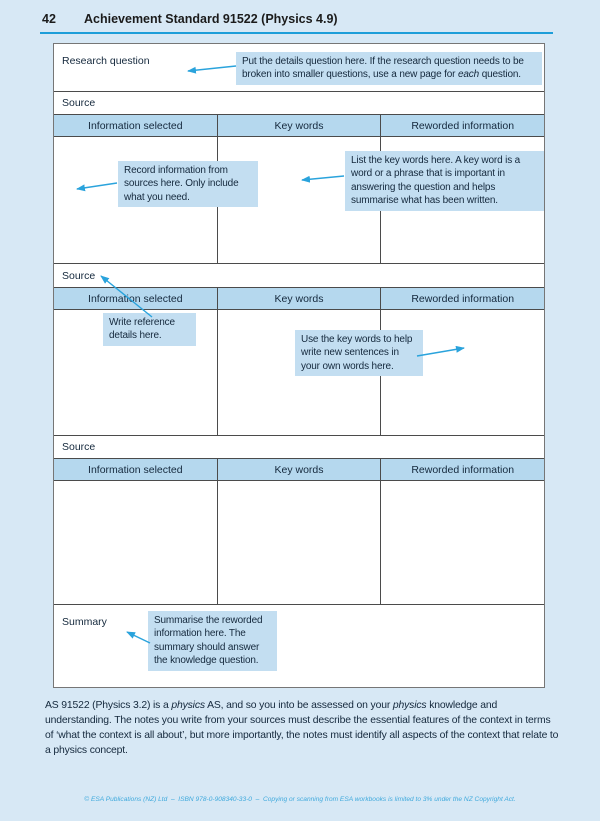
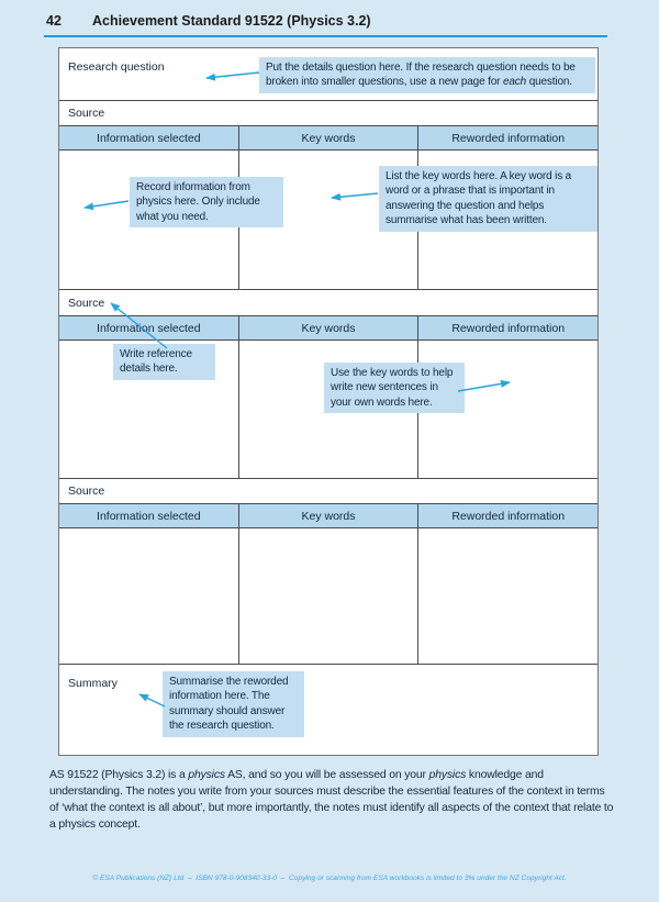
  42
- Achievement Standard 91522 (Physics 4.9)
+ Achievement Standard 91522 (Physics 3.2)
  Research question
  Source
  Information selected
  Key words
  Reworded information
  Source
  Information selected
  Key words
  Reworded information
  Source
  Information selected
  Key words
  Reworded information
  Summary
  Put the details question here. If the research question needs to be broken into smaller questions, use a new page for each question.
- Record information from sources here. Only include what you need.
+ Record information from physics here. Only include what you need.
  List the key words here. A key word is a word or a phrase that is important in answering the question and helps summarise what has been written.
  Write reference details here.
  Use the key words to help write new sentences in your own words here.
- Summarise the reworded information here. The summary should answer the knowledge question.
+ Summarise the reworded information here. The summary should answer the research question.
- AS 91522 (Physics 3.2) is a physics AS, and so you into be assessed on your physics knowledge and understanding. The notes you write from your sources must describe the essential features of the context in terms of ‘what the context is all about’, but more importantly, the notes must identify all aspects of the context that relate to a physics concept.
+ AS 91522 (Physics 3.2) is a physics AS, and so you will be assessed on your physics knowledge and understanding. The notes you write from your sources must describe the essential features of the context in terms of ‘what the context is all about’, but more importantly, the notes must identify all aspects of the context that relate to a physics concept.
